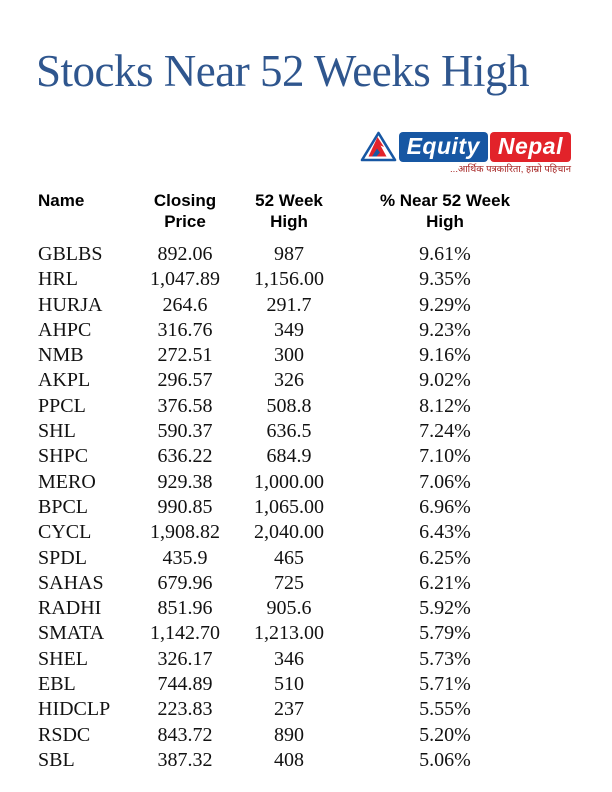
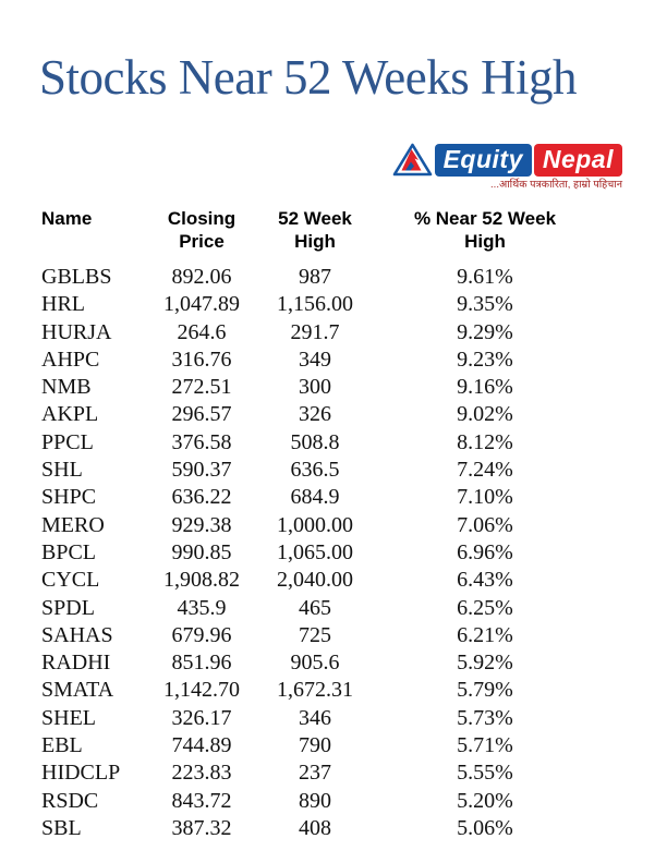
  Stocks Near 52 Weeks High
  Equity
  Nepal
  ...आर्थिक पत्रकारिता, हाम्रो पहिचान
  Name	Closing Price	52 Week High	% Near 52 Week High
  GBLBS	892.06	987	9.61%
  HRL	1,047.89	1,156.00	9.35%
  HURJA	264.6	291.7	9.29%
  AHPC	316.76	349	9.23%
  NMB	272.51	300	9.16%
  AKPL	296.57	326	9.02%
  PPCL	376.58	508.8	8.12%
  SHL	590.37	636.5	7.24%
  SHPC	636.22	684.9	7.10%
  MERO	929.38	1,000.00	7.06%
  BPCL	990.85	1,065.00	6.96%
  CYCL	1,908.82	2,040.00	6.43%
  SPDL	435.9	465	6.25%
  SAHAS	679.96	725	6.21%
  RADHI	851.96	905.6	5.92%
- SMATA	1,142.70	1,213.00	5.79%
+ SMATA	1,142.70	1,672.31	5.79%
  SHEL	326.17	346	5.73%
- EBL	744.89	510	5.71%
+ EBL	744.89	790	5.71%
  HIDCLP	223.83	237	5.55%
  RSDC	843.72	890	5.20%
  SBL	387.32	408	5.06%
